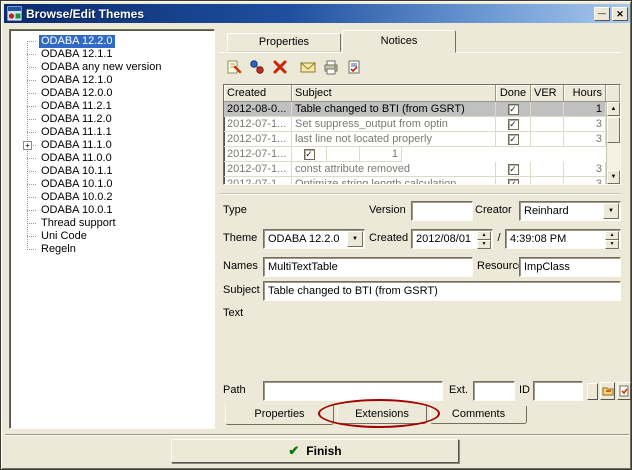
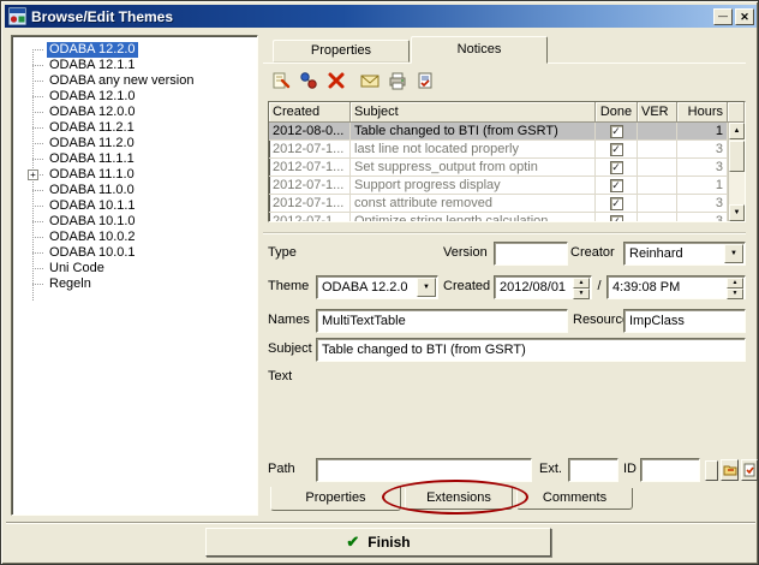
  Browse/Edit Themes
  —
  ✕
  ODABA 12.2.0
  ODABA 12.1.1
  ODABA any new version
  ODABA 12.1.0
  ODABA 12.0.0
  ODABA 11.2.1
  ODABA 11.2.0
  ODABA 11.1.1
  +
  ODABA 11.1.0
  ODABA 11.0.0
  ODABA 10.1.1
  ODABA 10.1.0
  ODABA 10.0.2
  ODABA 10.0.1
- Thread support
  Uni Code
  Regeln
  Properties
  Notices
  Created
  Subject
  Done
  VER
  Hours
  2012-08-0...
  Table changed to BTI (from GSRT)
  ✓
  1
  2012-07-1...
- Set suppress_output from optin
+ last line not located properly
  ✓
  3
  2012-07-1...
- last line not located properly
+ Set suppress_output from optin
  ✓
  3
  2012-07-1...
+ Support progress display
  ✓
  1
  2012-07-1...
  const attribute removed
  ✓
  3
  ✓
  Type
  Version
  Creator
  Reinhard
  Theme
  ODABA 12.2.0
  Created
  2012/08/01
  /
  4:39:08 PM
  Names
  MultiTextTable
  Resourc
  ImpClass
  Subject
  Table changed to BTI (from GSRT)
  Text
  Path
  Ext.
  ID
  Properties
  Extensions
  Comments
  ✔
  Finish
